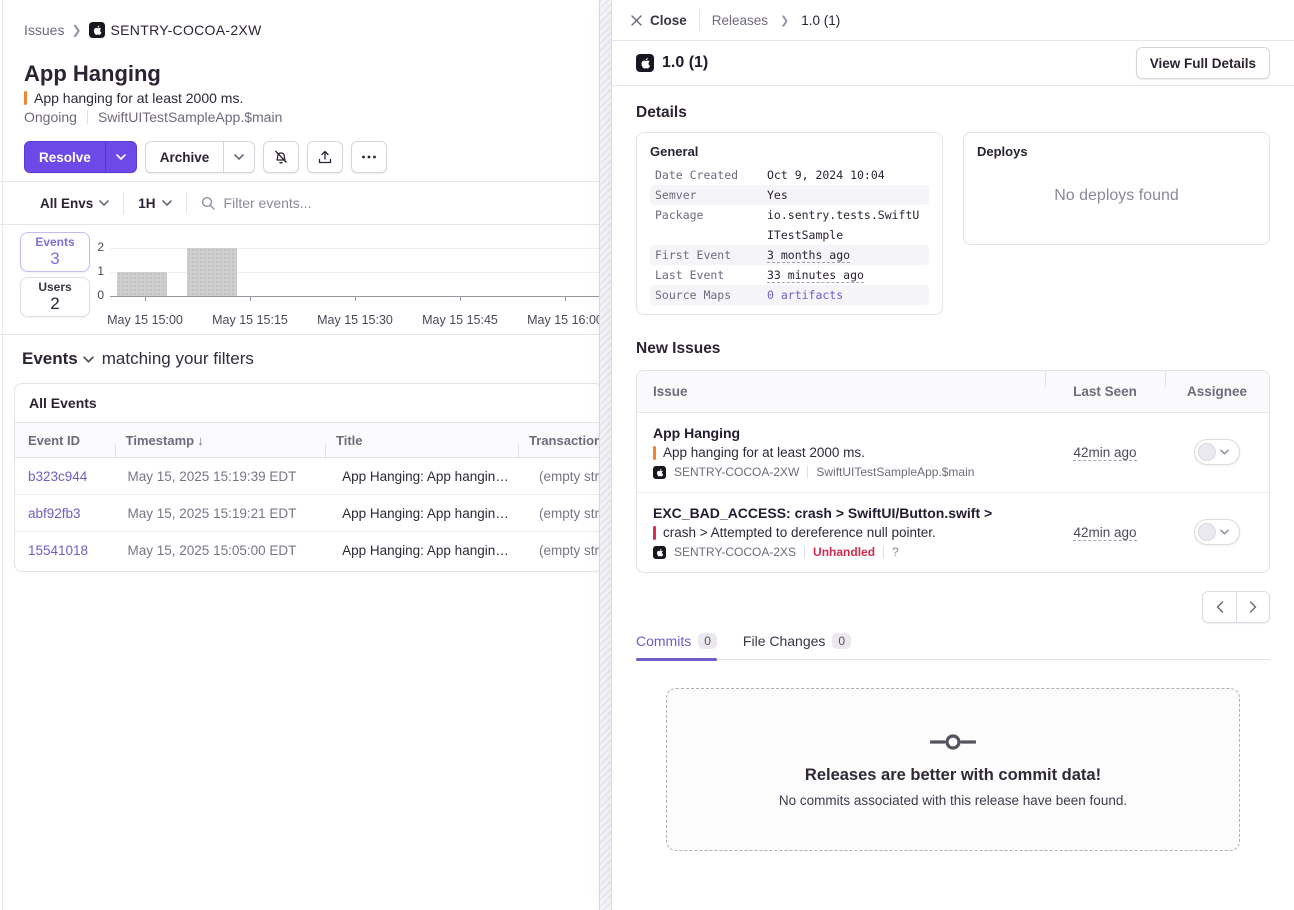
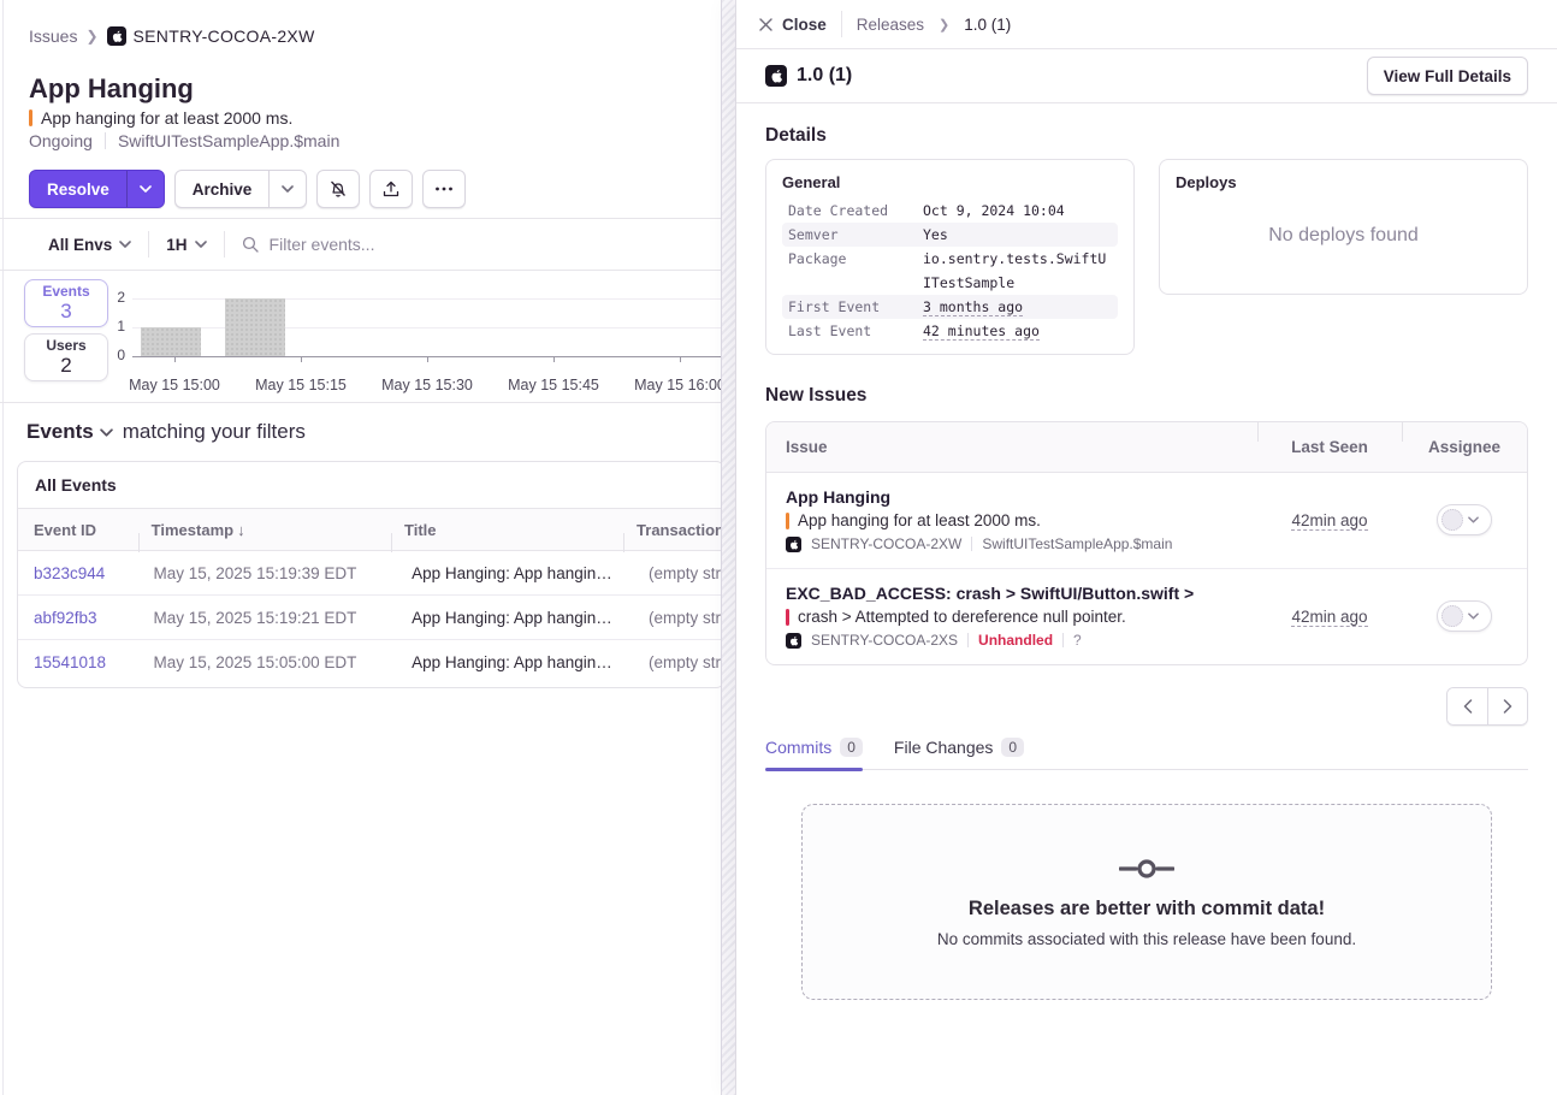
  Issues
  ❯
  SENTRY-COCOA-2XW
  App Hanging
  App hanging for at least 2000 ms.
  Ongoing
  SwiftUITestSampleApp.$main
  Resolve
  Archive
  All Envs
  1H
  Filter events...
  Events
  3
  Users
  2
  0
  1
  2
  May 15 15:00
  May 15 15:15
  May 15 15:30
  May 15 15:45
  May 15 16:0
  Events
  matching your filters
  All Events
  Event ID
  Timestamp ↓
  Title
  Transactio
  b323c944
  May 15, 2025 15:19:39 EDT
  App Hanging: App hangin…
  (empty str
  abf92fb3
  May 15, 2025 15:19:21 EDT
  App Hanging: App hangin…
  (empty str
  15541018
  May 15, 2025 15:05:00 EDT
  App Hanging: App hangin…
  (empty str
  Close
  Releases
  ❯
  1.0 (1)
  1.0 (1)
  View Full Details
  Details
  General
  Date Created
  Oct 9, 2024 10:04
  Semver
  Yes
  Package
  io.sentry.tests.SwiftUITestSample
  First Event
  3 months ago
  Last Event
- 33 minutes ago
+ 42 minutes ago
- Source Maps
- 0 artifacts
  Deploys
  No deploys found
  New Issues
  Issue
  Last Seen
  Assignee
  App Hanging
  App hanging for at least 2000 ms.
  SENTRY-COCOA-2XW
  SwiftUITestSampleApp.$main
  42min ago
  EXC_BAD_ACCESS: crash > SwiftUI/Button.swift >
  crash > Attempted to dereference null pointer.
  SENTRY-COCOA-2XS
  Unhandled
  ?
  42min ago
  Commits
  0
  File Changes
  0
  Releases are better with commit data!
  No commits associated with this release have been found.
